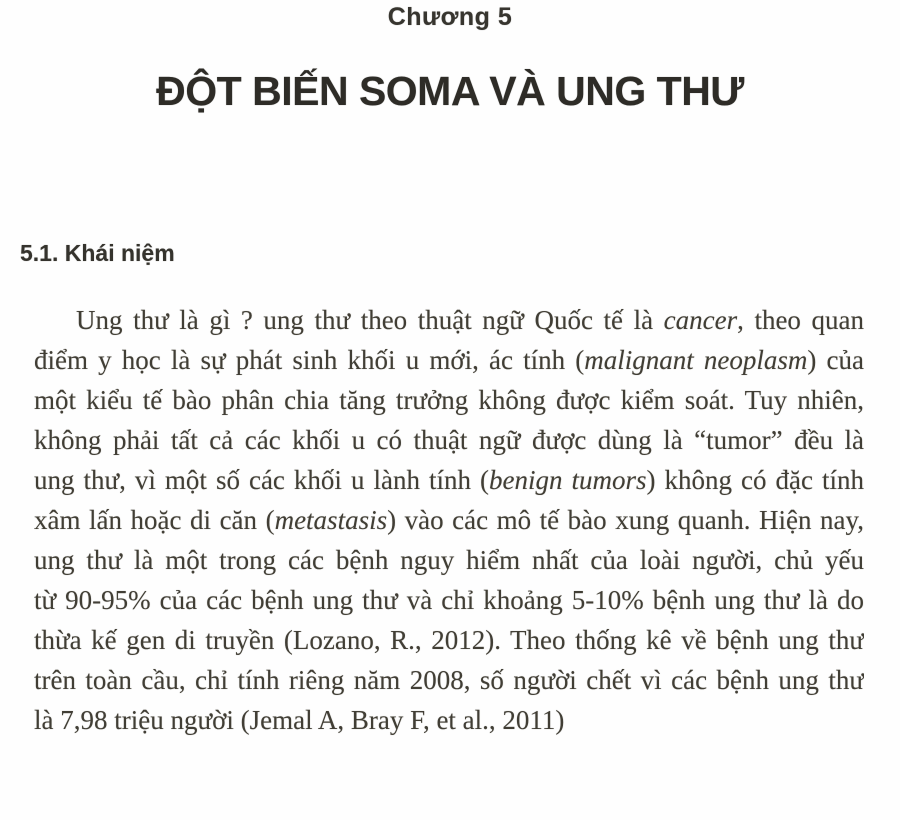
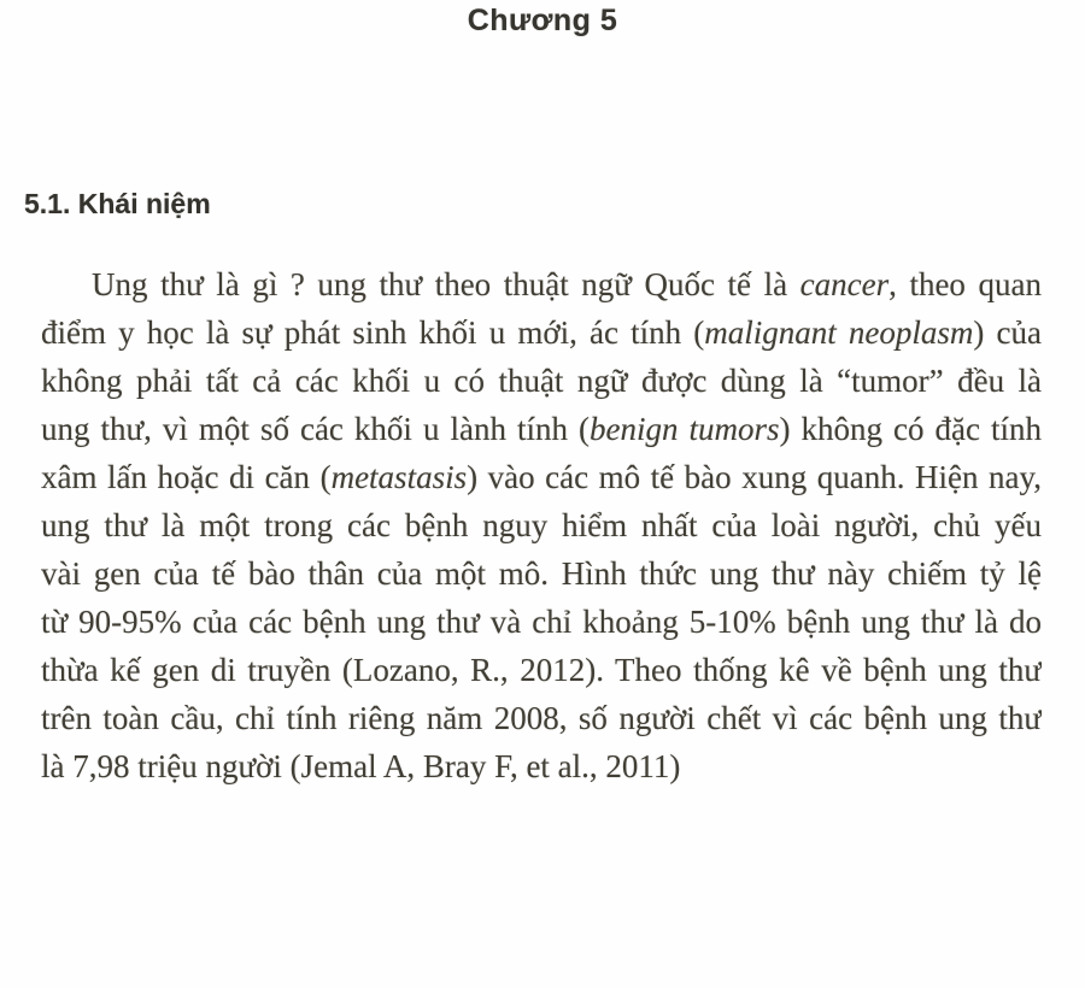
  Chương 5
- ĐỘT BIẾN SOMA VÀ UNG THƯ
  5.1. Khái niệm
  Ung thư là gì ? ung thư theo thuật ngữ Quốc tế là cancer, theo quan
  điểm y học là sự phát sinh khối u mới, ác tính (malignant neoplasm) của
- một kiểu tế bào phân chia tăng trưởng không được kiểm soát. Tuy nhiên,
  không phải tất cả các khối u có thuật ngữ được dùng là “tumor” đều là
  ung thư, vì một số các khối u lành tính (benign tumors) không có đặc tính
  xâm lấn hoặc di căn (metastasis) vào các mô tế bào xung quanh. Hiện nay,
  ung thư là một trong các bệnh nguy hiểm nhất của loài người, chủ yếu
+ vài gen của tế bào thân của một mô. Hình thức ung thư này chiếm tỷ lệ
  từ 90-95% của các bệnh ung thư và chỉ khoảng 5-10% bệnh ung thư là do
  thừa kế gen di truyền (Lozano, R., 2012). Theo thống kê về bệnh ung thư
  trên toàn cầu, chỉ tính riêng năm 2008, số người chết vì các bệnh ung thư
  là 7,98 triệu người (Jemal A, Bray F, et al., 2011)
